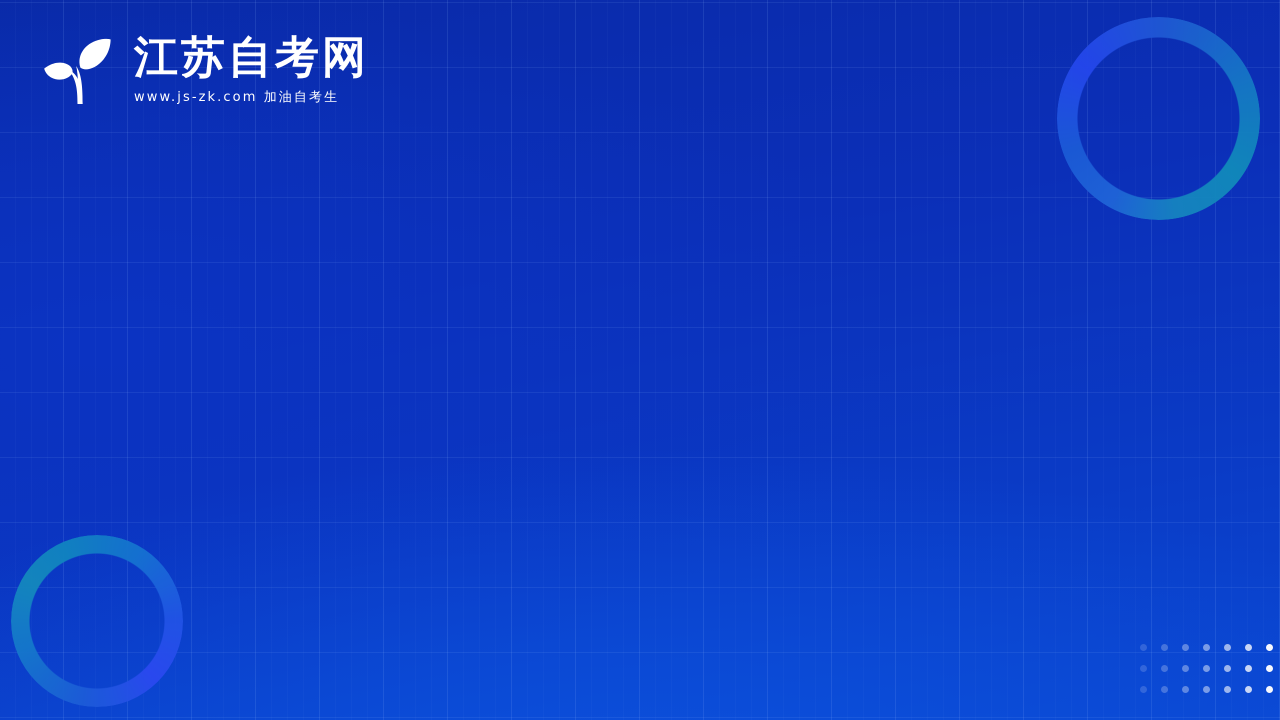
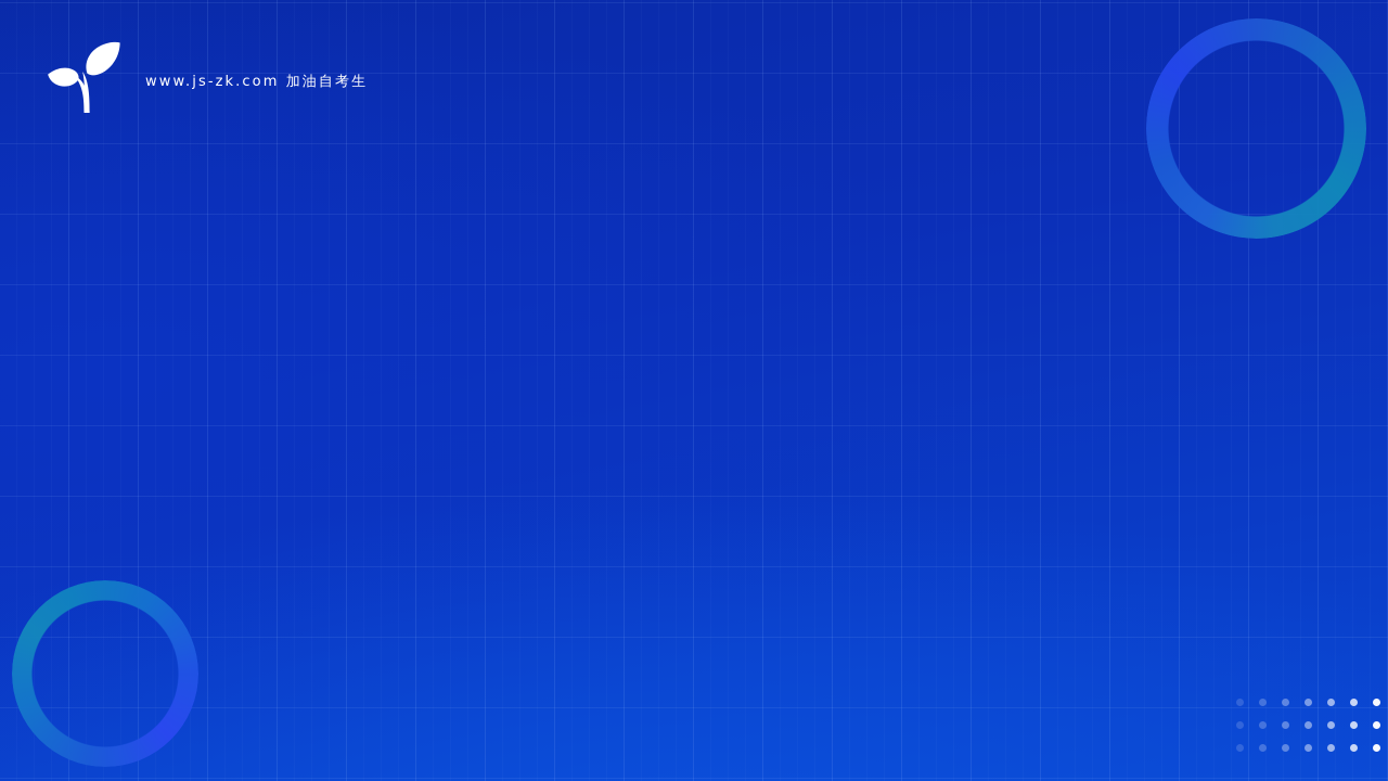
- 江苏自考网
  www.js-zk.com 加油自考生
